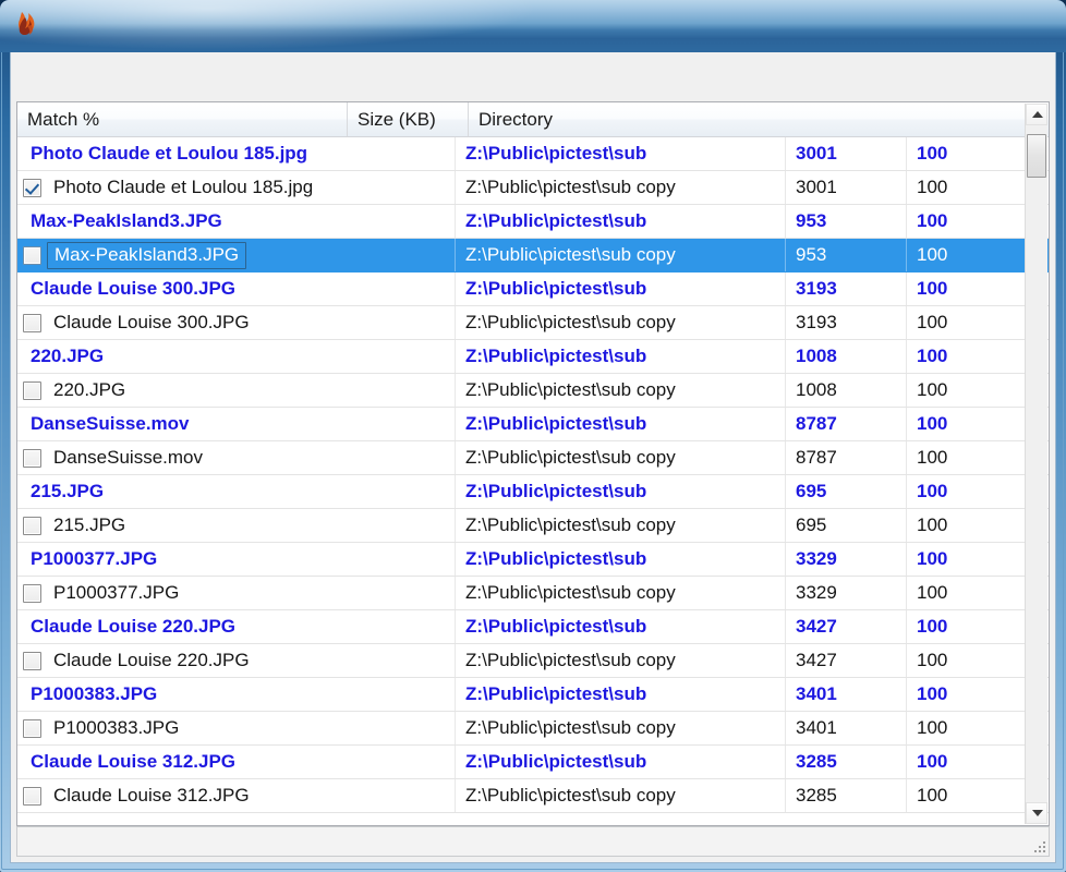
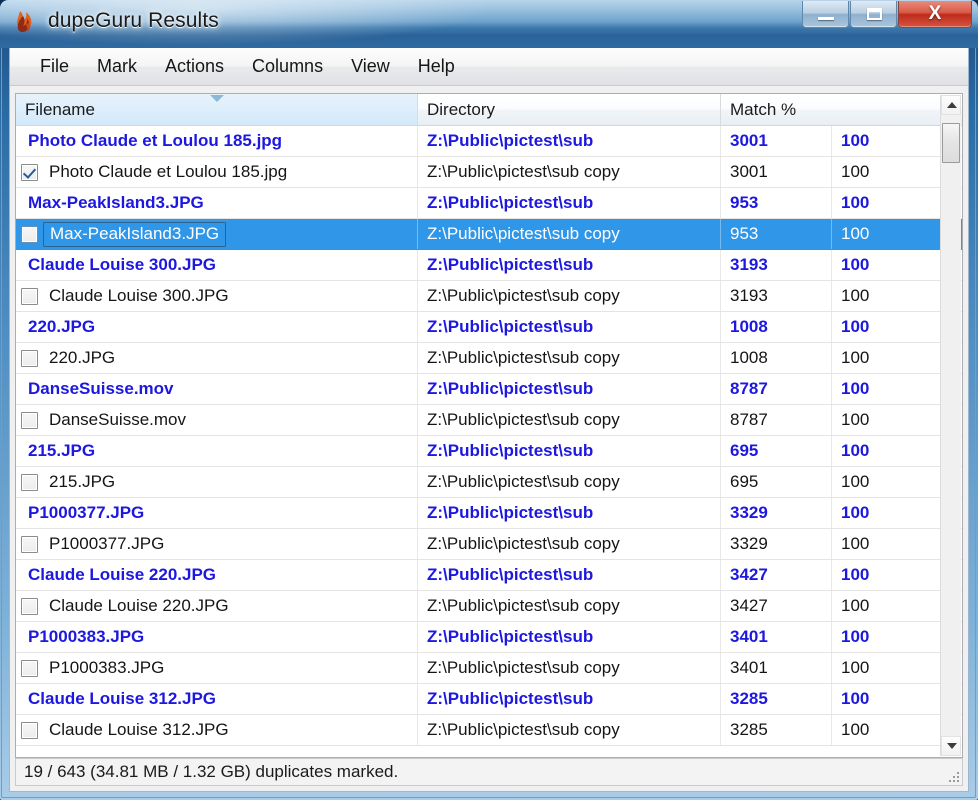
+ dupeGuru Results
+ X
+ File
+ Mark
+ Actions
+ Columns
+ View
+ Help
+ Filename
- Match %
+ Directory
- Size (KB)
- Directory
+ Match %
  Photo Claude et Loulou 185.jpg
  Z:\Public\pictest\sub
  3001
  100
  Photo Claude et Loulou 185.jpg
  Z:\Public\pictest\sub copy
  3001
  100
  Max-PeakIsland3.JPG
  Z:\Public\pictest\sub
  953
  100
  Max-PeakIsland3.JPG
  Z:\Public\pictest\sub copy
  953
  100
  Claude Louise 300.JPG
  Z:\Public\pictest\sub
  3193
  100
  Claude Louise 300.JPG
  Z:\Public\pictest\sub copy
  3193
  100
  220.JPG
  Z:\Public\pictest\sub
  1008
  100
  220.JPG
  Z:\Public\pictest\sub copy
  1008
  100
  DanseSuisse.mov
  Z:\Public\pictest\sub
  8787
  100
  DanseSuisse.mov
  Z:\Public\pictest\sub copy
  8787
  100
  215.JPG
  Z:\Public\pictest\sub
  695
  100
  215.JPG
  Z:\Public\pictest\sub copy
  695
  100
  P1000377.JPG
  Z:\Public\pictest\sub
  3329
  100
  P1000377.JPG
  Z:\Public\pictest\sub copy
  3329
  100
  Claude Louise 220.JPG
  Z:\Public\pictest\sub
  3427
  100
  Claude Louise 220.JPG
  Z:\Public\pictest\sub copy
  3427
  100
  P1000383.JPG
  Z:\Public\pictest\sub
  3401
  100
  P1000383.JPG
  Z:\Public\pictest\sub copy
  3401
  100
  Claude Louise 312.JPG
  Z:\Public\pictest\sub
  3285
  100
  Claude Louise 312.JPG
  Z:\Public\pictest\sub copy
  3285
  100
+ 19 / 643 (34.81 MB / 1.32 GB) duplicates marked.
